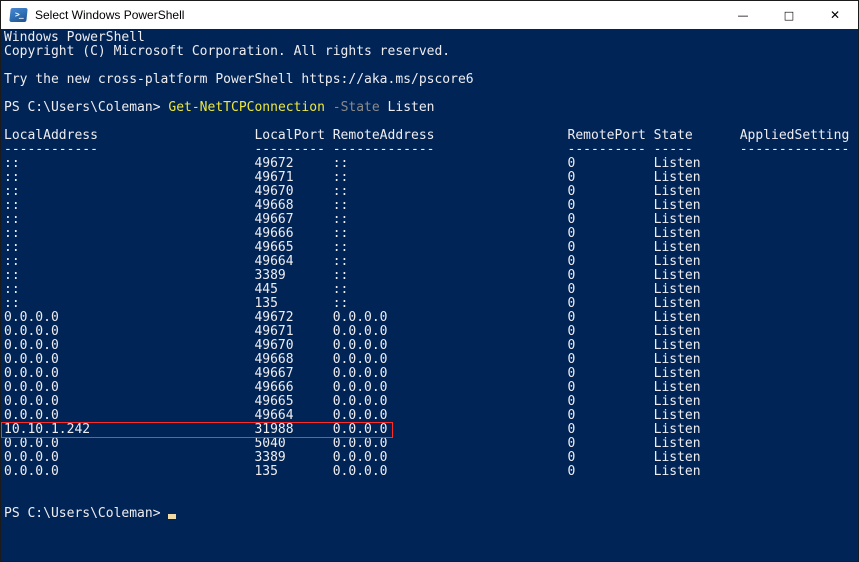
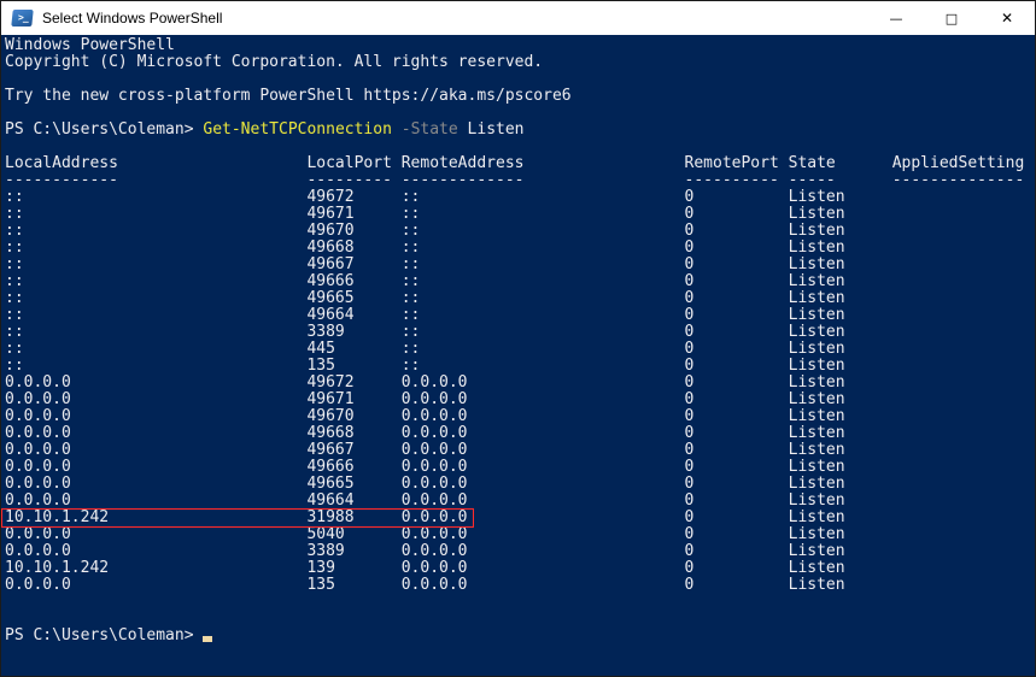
  Select Windows PowerShell
  —
  □
  ✕
  Windows PowerShell
  Copyright (C) Microsoft Corporation. All rights reserved.
  Try the new cross-platform PowerShell https://aka.ms/pscore6
  PS C:\Users\Coleman> Get-NetTCPConnection -State Listen
  LocalAddress LocalPort RemoteAddress RemotePort State AppliedSetting
  ------------ --------- ------------- ---------- ----- --------------
  :: 49672 :: 0 Listen
  :: 49671 :: 0 Listen
  :: 49670 :: 0 Listen
  :: 49668 :: 0 Listen
  :: 49667 :: 0 Listen
  :: 49666 :: 0 Listen
  :: 49665 :: 0 Listen
  :: 49664 :: 0 Listen
  :: 3389 :: 0 Listen
  :: 445 :: 0 Listen
  :: 135 :: 0 Listen
  0.0.0.0 49672 0.0.0.0 0 Listen
  0.0.0.0 49671 0.0.0.0 0 Listen
  0.0.0.0 49670 0.0.0.0 0 Listen
  0.0.0.0 49668 0.0.0.0 0 Listen
  0.0.0.0 49667 0.0.0.0 0 Listen
  0.0.0.0 49666 0.0.0.0 0 Listen
  0.0.0.0 49665 0.0.0.0 0 Listen
  0.0.0.0 49664 0.0.0.0 0 Listen
  10.10.1.242 31988 0.0.0.0 0 Listen
  0.0.0.0 5040 0.0.0.0 0 Listen
  0.0.0.0 3389 0.0.0.0 0 Listen
+ 10.10.1.242 139 0.0.0.0 0 Listen
  0.0.0.0 135 0.0.0.0 0 Listen
  PS C:\Users\Coleman>
